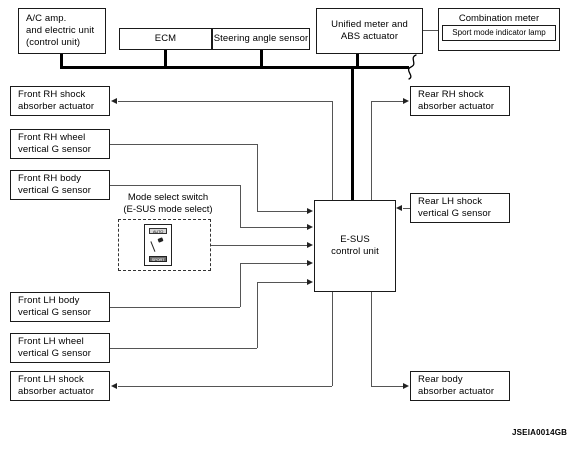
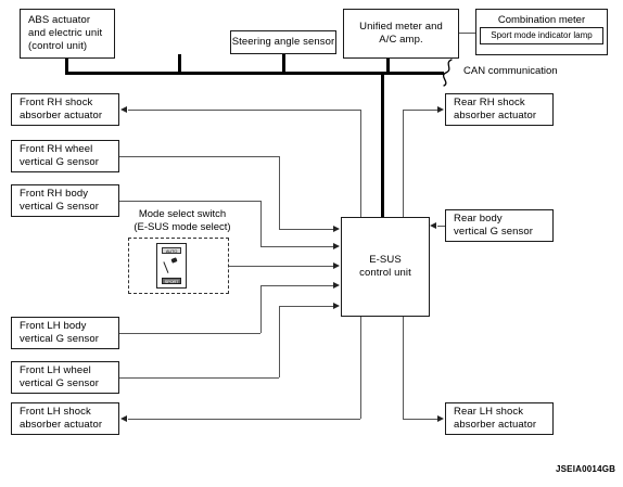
- A/C amp.
+ ABS actuator
  and electric unit
  (control unit)
- ECM
  Steering angle sensor
  Unified meter and
- ABS actuator
+ A/C amp.
  Combination meter
  Sport mode indicator lamp
+ CAN communication
  E-SUS
  control unit
  Front RH shock
  absorber actuator
  Front RH wheel
  vertical G sensor
  Front RH body
  vertical G sensor
  Front LH body
  vertical G sensor
  Front LH wheel
  vertical G sensor
  Front LH shock
  absorber actuator
  Rear RH shock
  absorber actuator
- Rear LH shock
+ Rear body
  vertical G sensor
- Rear body
+ Rear LH shock
  absorber actuator
  Mode select switch
  (E-SUS mode select)
  JSEIA0014GB
